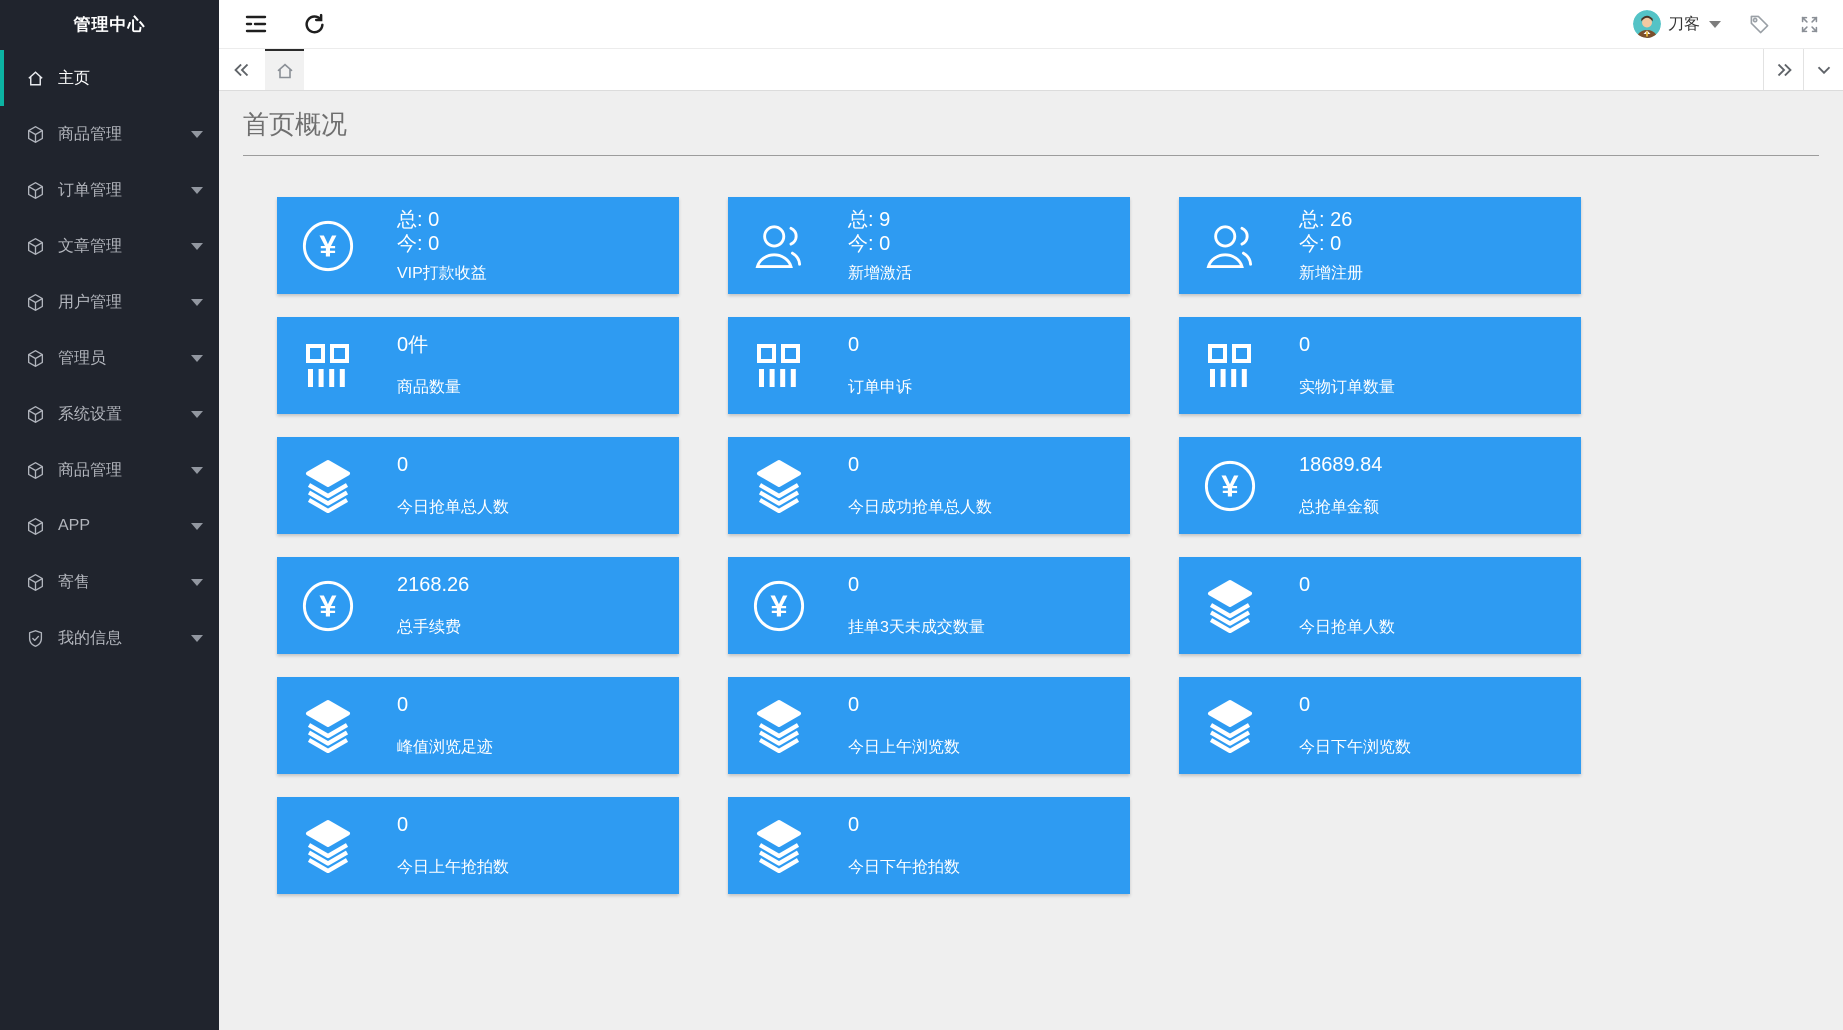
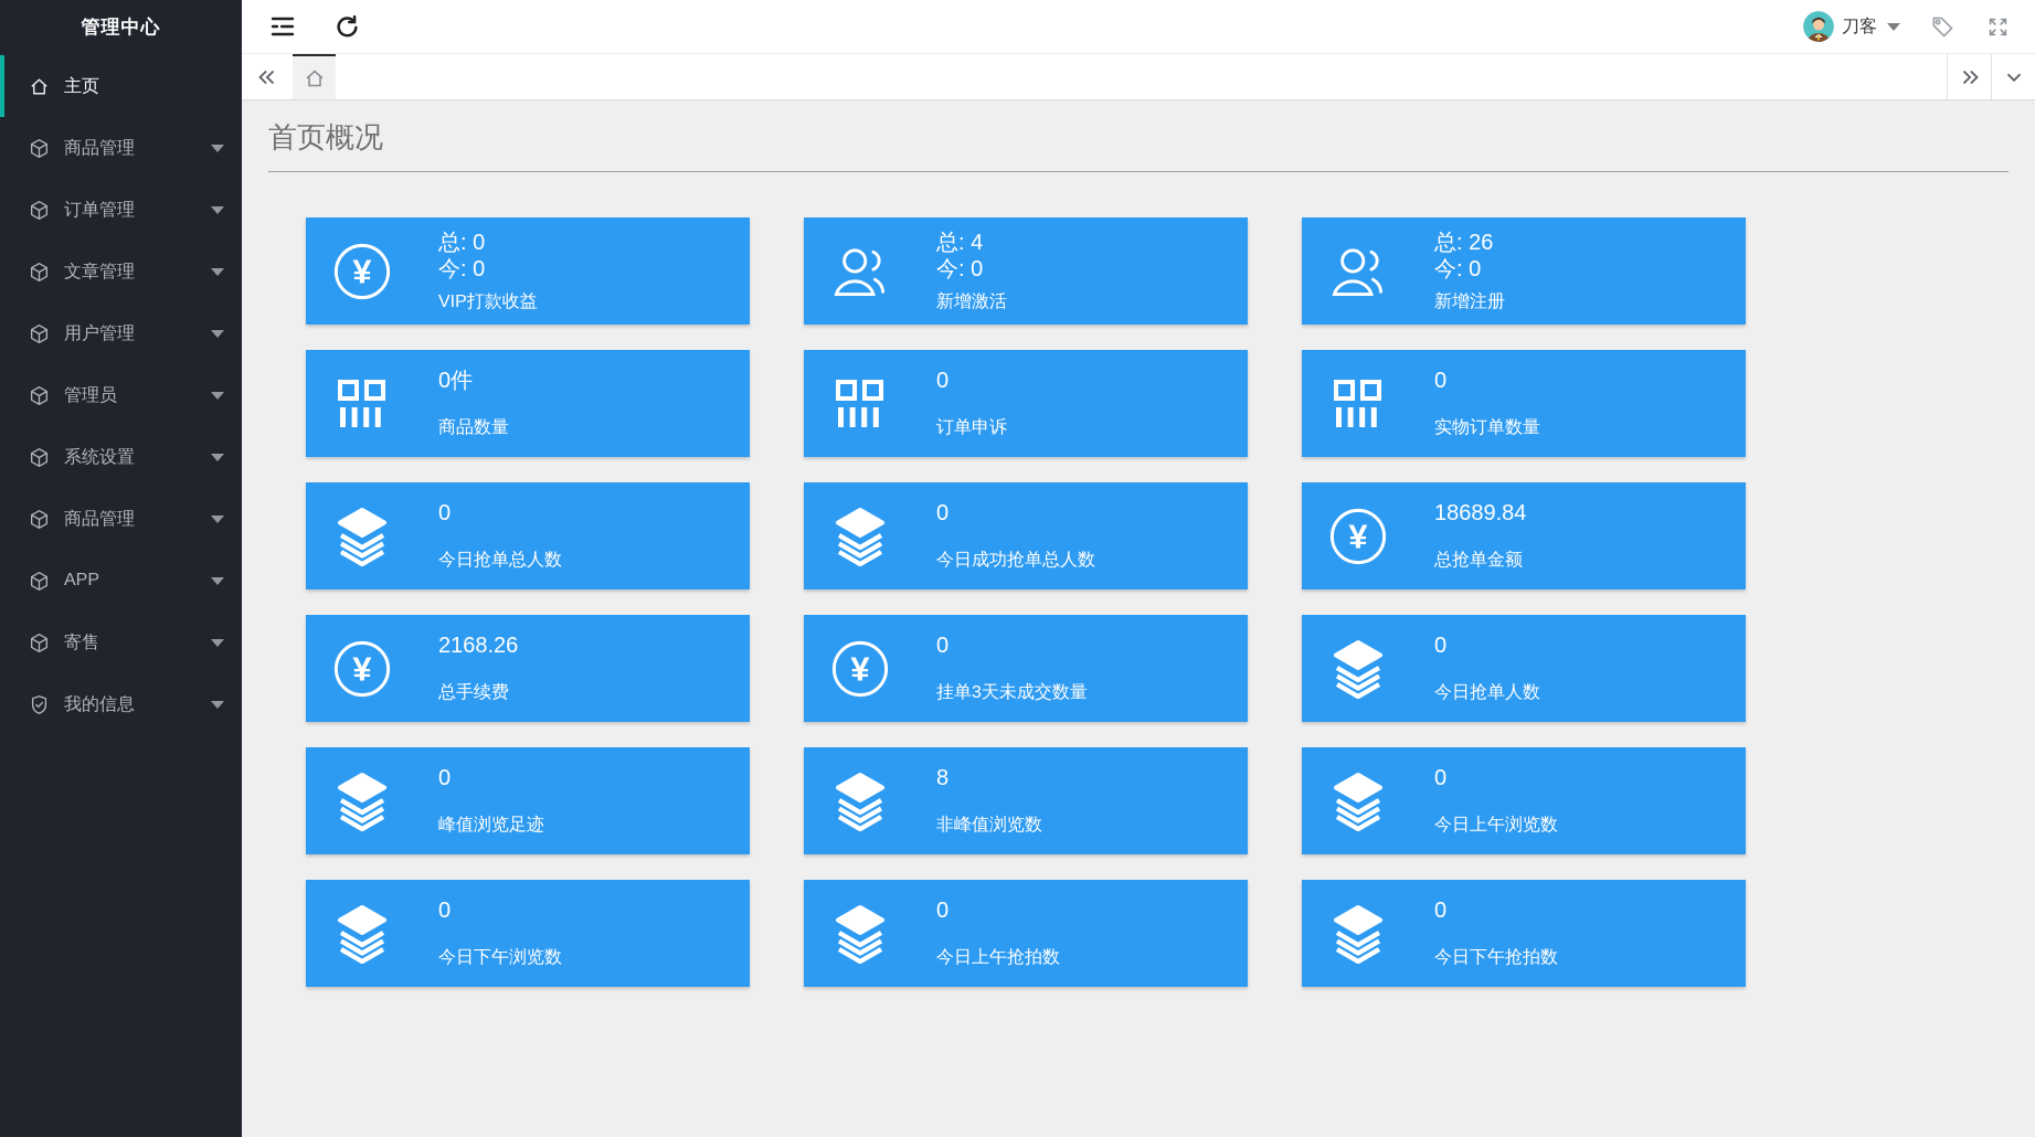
  管理中心
  主页
  商品管理
  订单管理
  文章管理
  用户管理
  管理员
  系统设置
  商品管理
  APP
  寄售
  我的信息
  刀客
  首页概况
  ¥
  总: 0
  今: 0
  VIP打款收益
- 总: 9
+ 总: 4
  今: 0
  新增激活
  总: 26
  今: 0
  新增注册
  0件
  商品数量
  0
  订单申诉
  0
  实物订单数量
  0
  今日抢单总人数
  0
  今日成功抢单总人数
  ¥
  18689.84
  总抢单金额
  ¥
  2168.26
  总手续费
  ¥
  0
  挂单3天未成交数量
  0
  今日抢单人数
  0
  峰值浏览足迹
+ 8
+ 非峰值浏览数
  0
  今日上午浏览数
  0
  今日下午浏览数
  0
  今日上午抢拍数
  0
  今日下午抢拍数
